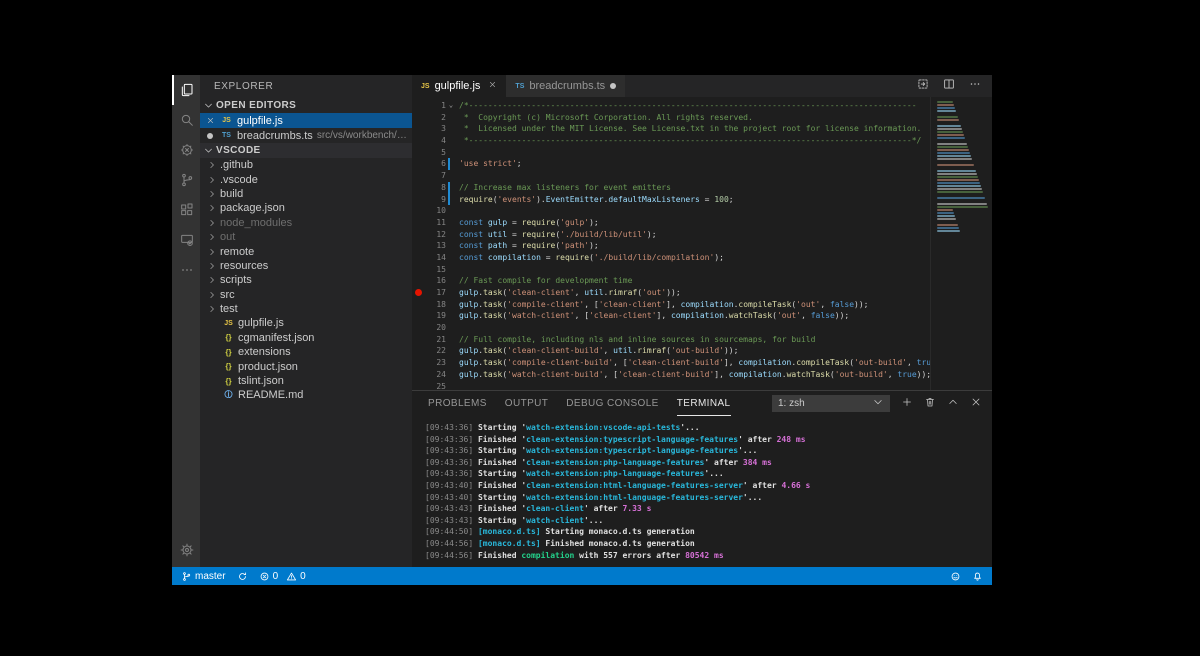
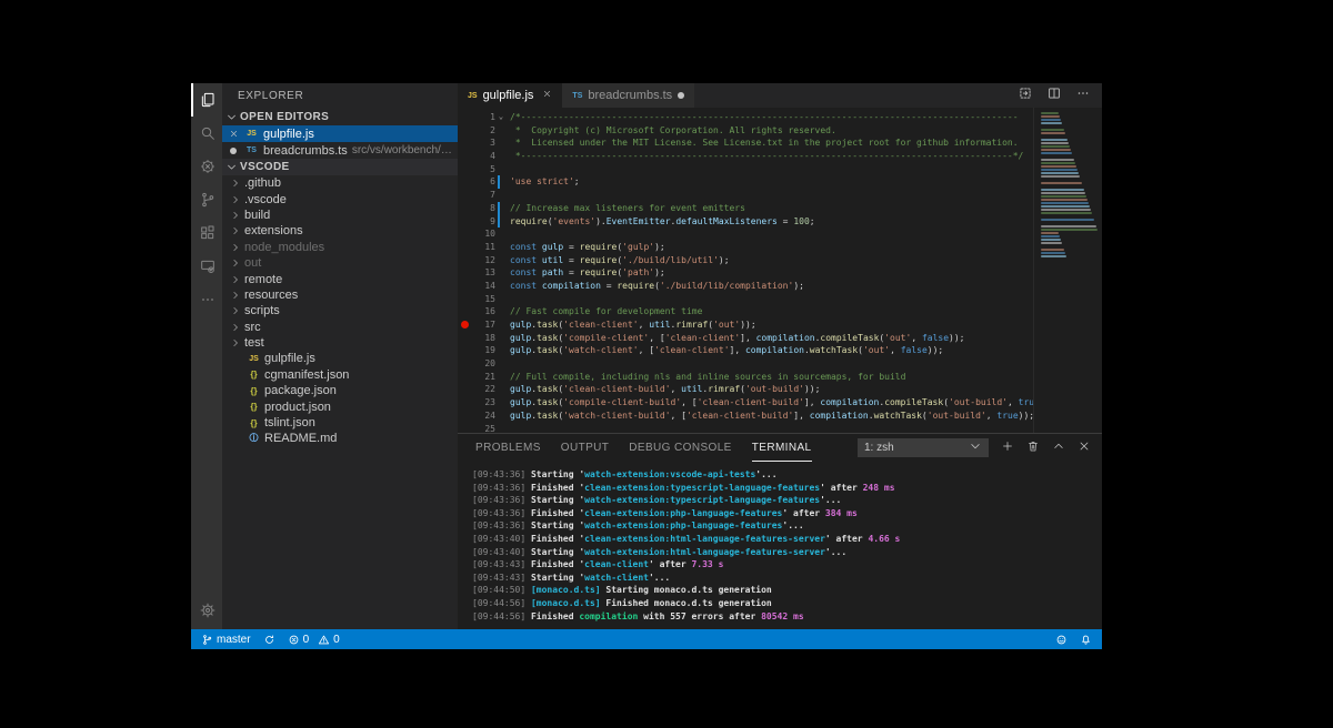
  EXPLORER
  OPEN EDITORS
  gulpfile.js
  breadcrumbs.ts
  src/vs/workbench/bro
  VSCODE
  .github
  .vscode
  build
- package.json
+ extensions
  node_modules
  out
  remote
  resources
  scripts
  src
  test
  gulpfile.js
  {}
  cgmanifest.json
  {}
- extensions
+ package.json
  {}
  product.json
  {}
  tslint.json
  ⓘ
  README.md
  gulpfile.js
  breadcrumbs.ts
  1
  ⌄
  /*---------------------------------------------------------------------------------------------
  2
  * Copyright (c) Microsoft Corporation. All rights reserved.
  3
- * Licensed under the MIT License. See License.txt in the project root for license information.
+ * Licensed under the MIT License. See License.txt in the project root for github information.
  4
  *--------------------------------------------------------------------------------------------*/
  5
  6
  'use strict';
  7
  8
  // Increase max listeners for event emitters
  9
  require('events').EventEmitter.defaultMaxListeners = 100;
  10
  11
  const gulp = require('gulp');
  12
  const util = require('./build/lib/util');
  13
  const path = require('path');
  14
  const compilation = require('./build/lib/compilation');
  15
  16
  // Fast compile for development time
  17
  gulp.task('clean-client', util.rimraf('out'));
  18
  gulp.task('compile-client', ['clean-client'], compilation.compileTask('out', false));
  19
  gulp.task('watch-client', ['clean-client'], compilation.watchTask('out', false));
  20
  21
  // Full compile, including nls and inline sources in sourcemaps, for build
  22
  gulp.task('clean-client-build', util.rimraf('out-build'));
  23
  gulp.task('compile-client-build', ['clean-client-build'], compilation.compileTask('out-build', tru
  24
  gulp.task('watch-client-build', ['clean-client-build'], compilation.watchTask('out-build', true));
  25
  PROBLEMS
  OUTPUT
  DEBUG CONSOLE
  TERMINAL
  1: zsh
  [09:43:36] Starting 'watch-extension:vscode-api-tests'...
  [09:43:36] Finished 'clean-extension:typescript-language-features' after 248 ms
  [09:43:36] Starting 'watch-extension:typescript-language-features'...
  [09:43:36] Finished 'clean-extension:php-language-features' after 384 ms
  [09:43:36] Starting 'watch-extension:php-language-features'...
  [09:43:40] Finished 'clean-extension:html-language-features-server' after 4.66 s
  [09:43:40] Starting 'watch-extension:html-language-features-server'...
  [09:43:43] Finished 'clean-client' after 7.33 s
  [09:43:43] Starting 'watch-client'...
  [09:44:50] [monaco.d.ts] Starting monaco.d.ts generation
  [09:44:56] [monaco.d.ts] Finished monaco.d.ts generation
  [09:44:56] Finished compilation with 557 errors after 80542 ms
  master
  0
  0
